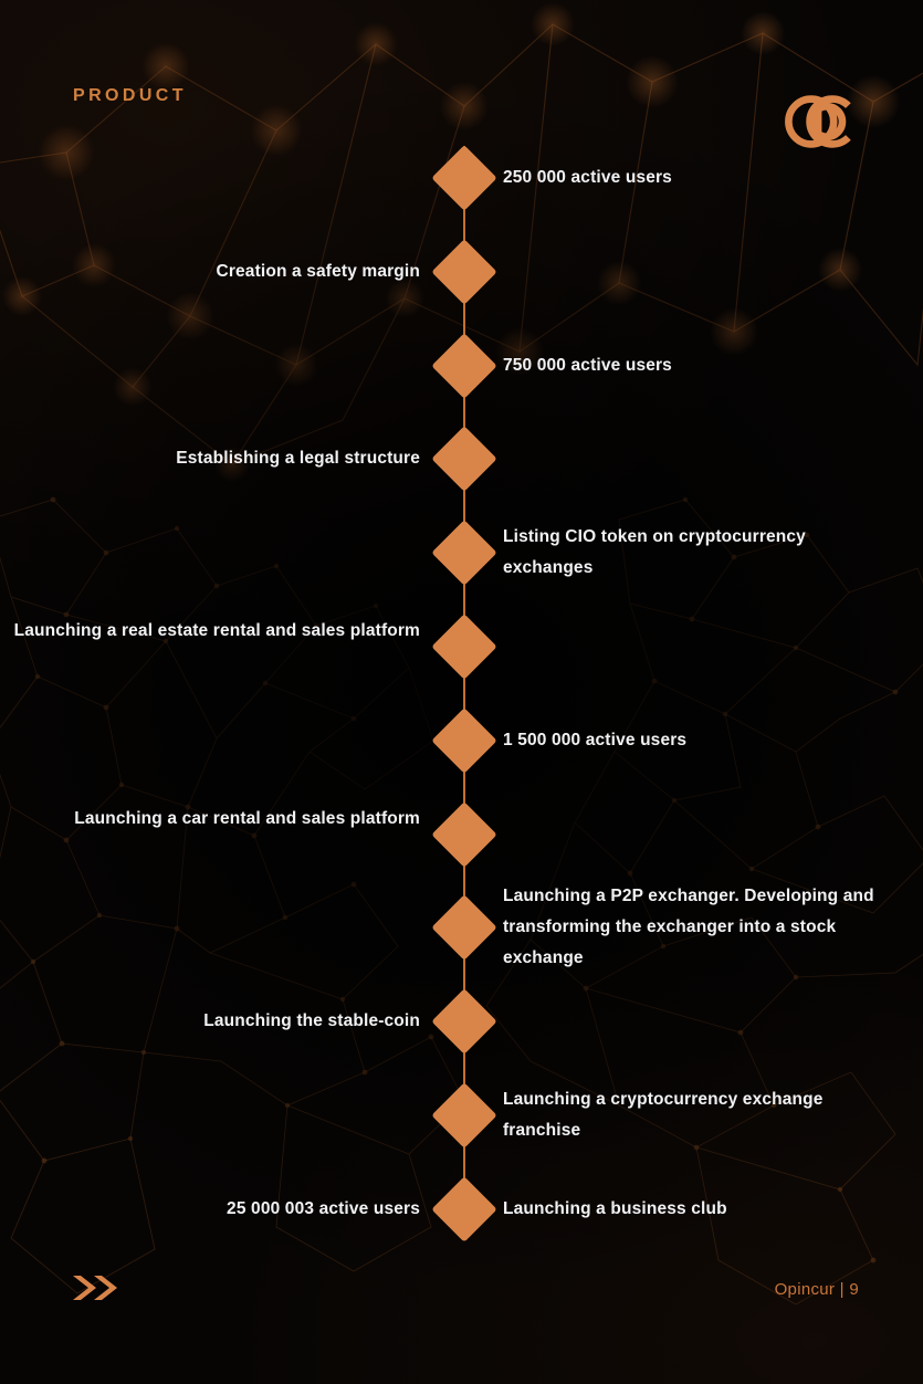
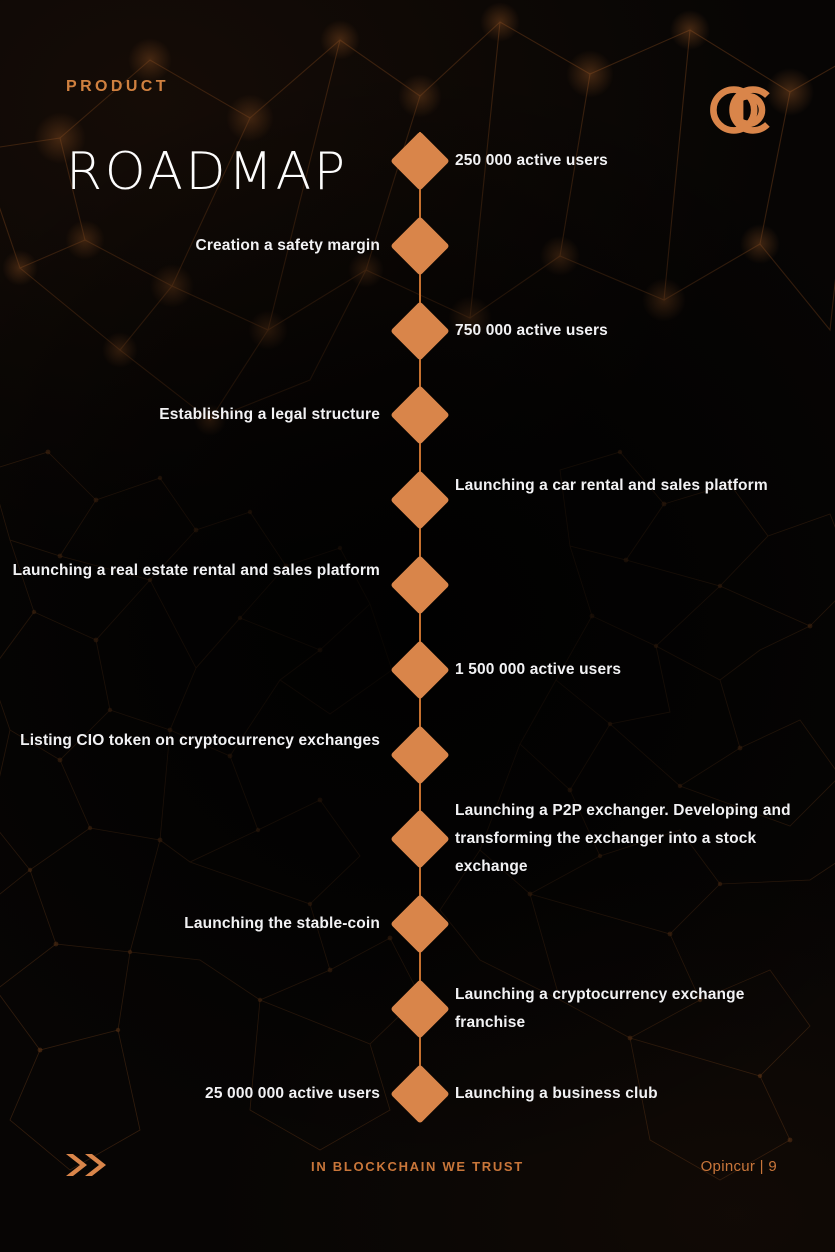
  PRODUCT
+ ROADMAP
  250 000 active users
  Creation a safety margin
  750 000 active users
  Establishing a legal structure
- Listing CIO token on cryptocurrency exchanges
+ Launching a car rental and sales platform
  Launching a real estate rental and sales platform
  1 500 000 active users
- Launching a car rental and sales platform
+ Listing CIO token on cryptocurrency exchanges
  Launching a P2P exchanger. Developing and transforming the exchanger into a stock exchange
  Launching the stable-coin
  Launching a cryptocurrency exchange franchise
- 25 000 003 active users
+ 25 000 000 active users
  Launching a business club
+ IN BLOCKCHAIN WE TRUST
  Opincur | 9
